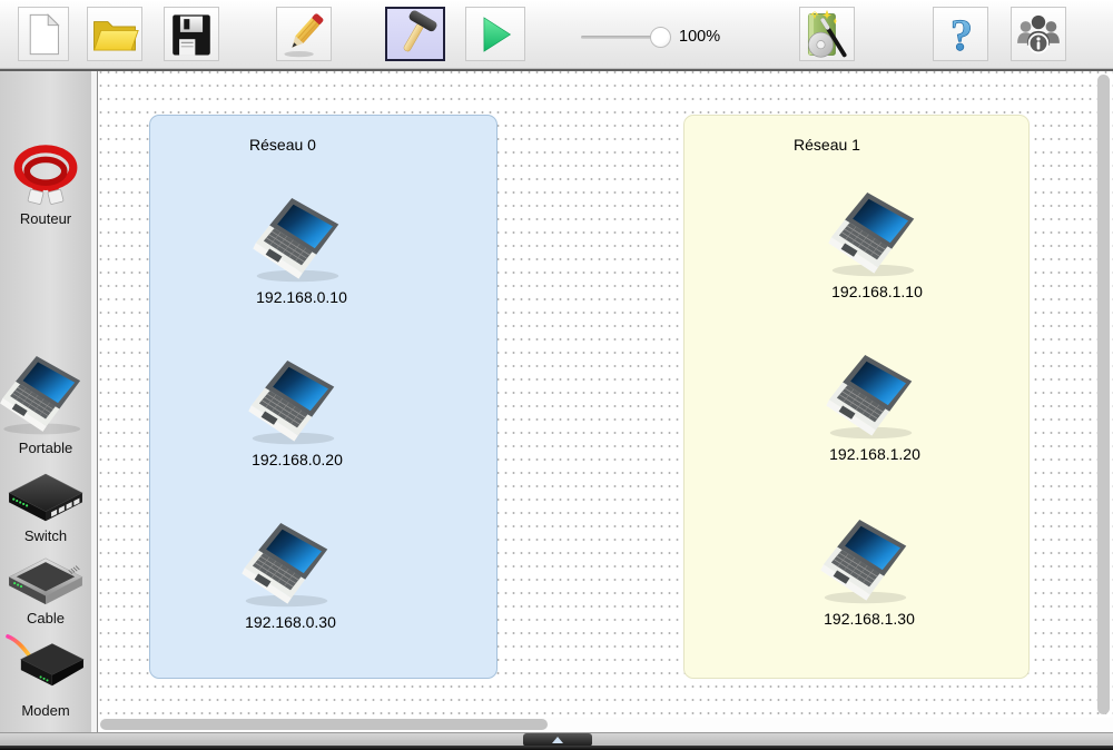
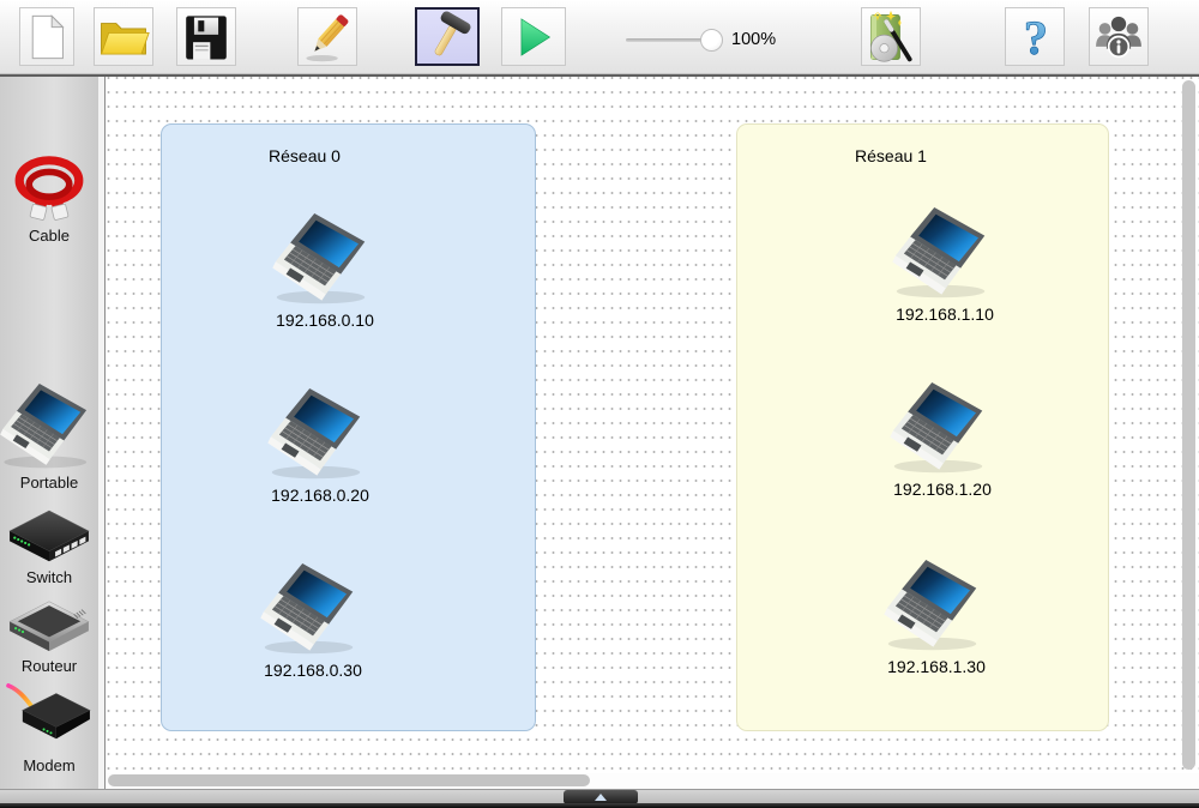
  100%
- Routeur
+ Cable
  Portable
  Switch
- Cable
+ Routeur
  Modem
  Réseau 0
  Réseau 1
  192.168.0.10
  192.168.0.20
  192.168.0.30
  192.168.1.10
  192.168.1.20
  192.168.1.30
